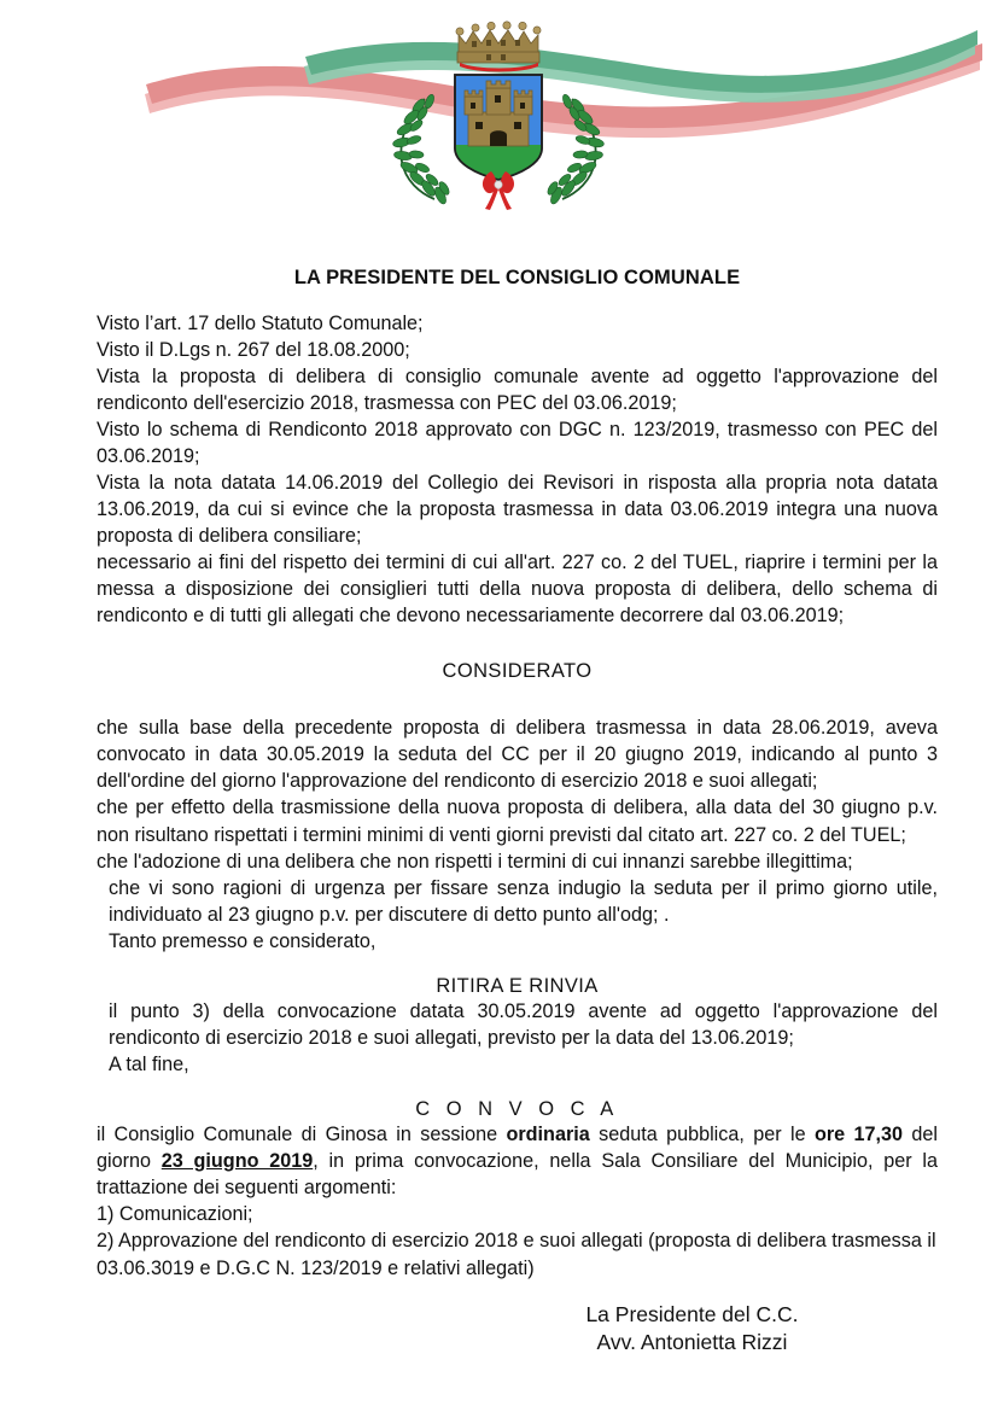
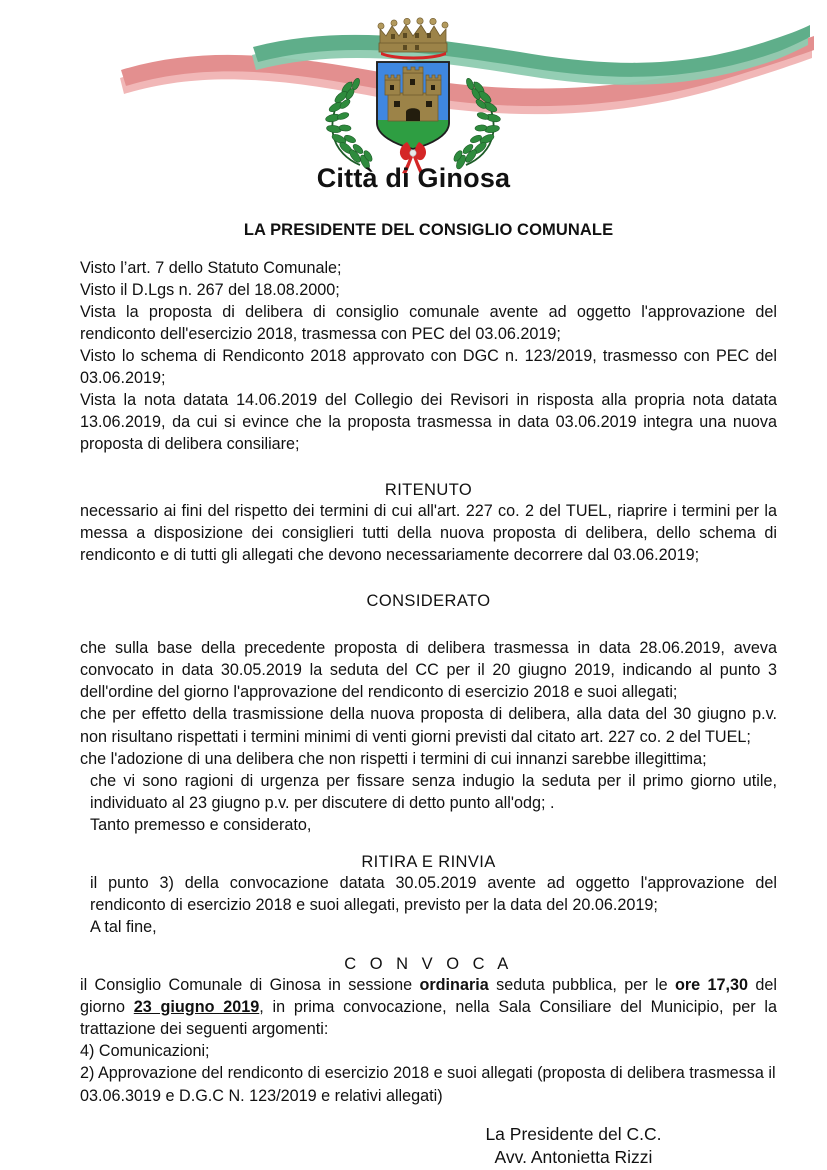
+ Città di Ginosa
  LA PRESIDENTE DEL CONSIGLIO COMUNALE
- Visto l’art. 17 dello Statuto Comunale;
+ Visto l’art. 7 dello Statuto Comunale;
  Visto il D.Lgs n. 267 del 18.08.2000;
  Vista la proposta di delibera di consiglio comunale avente ad oggetto l'approvazione del rendiconto dell'esercizio 2018, trasmessa con PEC del 03.06.2019;
  Visto lo schema di Rendiconto 2018 approvato con DGC n. 123/2019, trasmesso con PEC del 03.06.2019;
  Vista la nota datata 14.06.2019 del Collegio dei Revisori in risposta alla propria nota datata 13.06.2019, da cui si evince che la proposta trasmessa in data 03.06.2019 integra una nuova proposta di delibera consiliare;
+ RITENUTO
  necessario ai fini del rispetto dei termini di cui all'art. 227 co. 2 del TUEL, riaprire i termini per la messa a disposizione dei consiglieri tutti della nuova proposta di delibera, dello schema di rendiconto e di tutti gli allegati che devono necessariamente decorrere dal 03.06.2019;
  CONSIDERATO
  che sulla base della precedente proposta di delibera trasmessa in data 28.06.2019, aveva convocato in data 30.05.2019 la seduta del CC per il 20 giugno 2019, indicando al punto 3 dell'ordine del giorno l'approvazione del rendiconto di esercizio 2018 e suoi allegati;
  che per effetto della trasmissione della nuova proposta di delibera, alla data del 30 giugno p.v. non risultano rispettati i termini minimi di venti giorni previsti dal citato art. 227 co. 2 del TUEL;
  che l'adozione di una delibera che non rispetti i termini di cui innanzi sarebbe illegittima;
  che vi sono ragioni di urgenza per fissare senza indugio la seduta per il primo giorno utile, individuato al 23 giugno p.v. per discutere di detto punto all'odg; .
  Tanto premesso e considerato,
  RITIRA E RINVIA
- il punto 3) della convocazione datata 30.05.2019 avente ad oggetto l'approvazione del rendiconto di esercizio 2018 e suoi allegati, previsto per la data del 13.06.2019;
+ il punto 3) della convocazione datata 30.05.2019 avente ad oggetto l'approvazione del rendiconto di esercizio 2018 e suoi allegati, previsto per la data del 20.06.2019;
  A tal fine,
  C O N V O C A
  il Consiglio Comunale di Ginosa in sessione ordinaria seduta pubblica, per le ore 17,30 del giorno 23 giugno 2019, in prima convocazione, nella Sala Consiliare del Municipio, per la trattazione dei seguenti argomenti:
- 1) Comunicazioni;
+ 4) Comunicazioni;
  2) Approvazione del rendiconto di esercizio 2018 e suoi allegati (proposta di delibera trasmessa il 03.06.3019 e D.G.C N. 123/2019 e relativi allegati)
  La Presidente del C.C.
  Avv. Antonietta Rizzi
